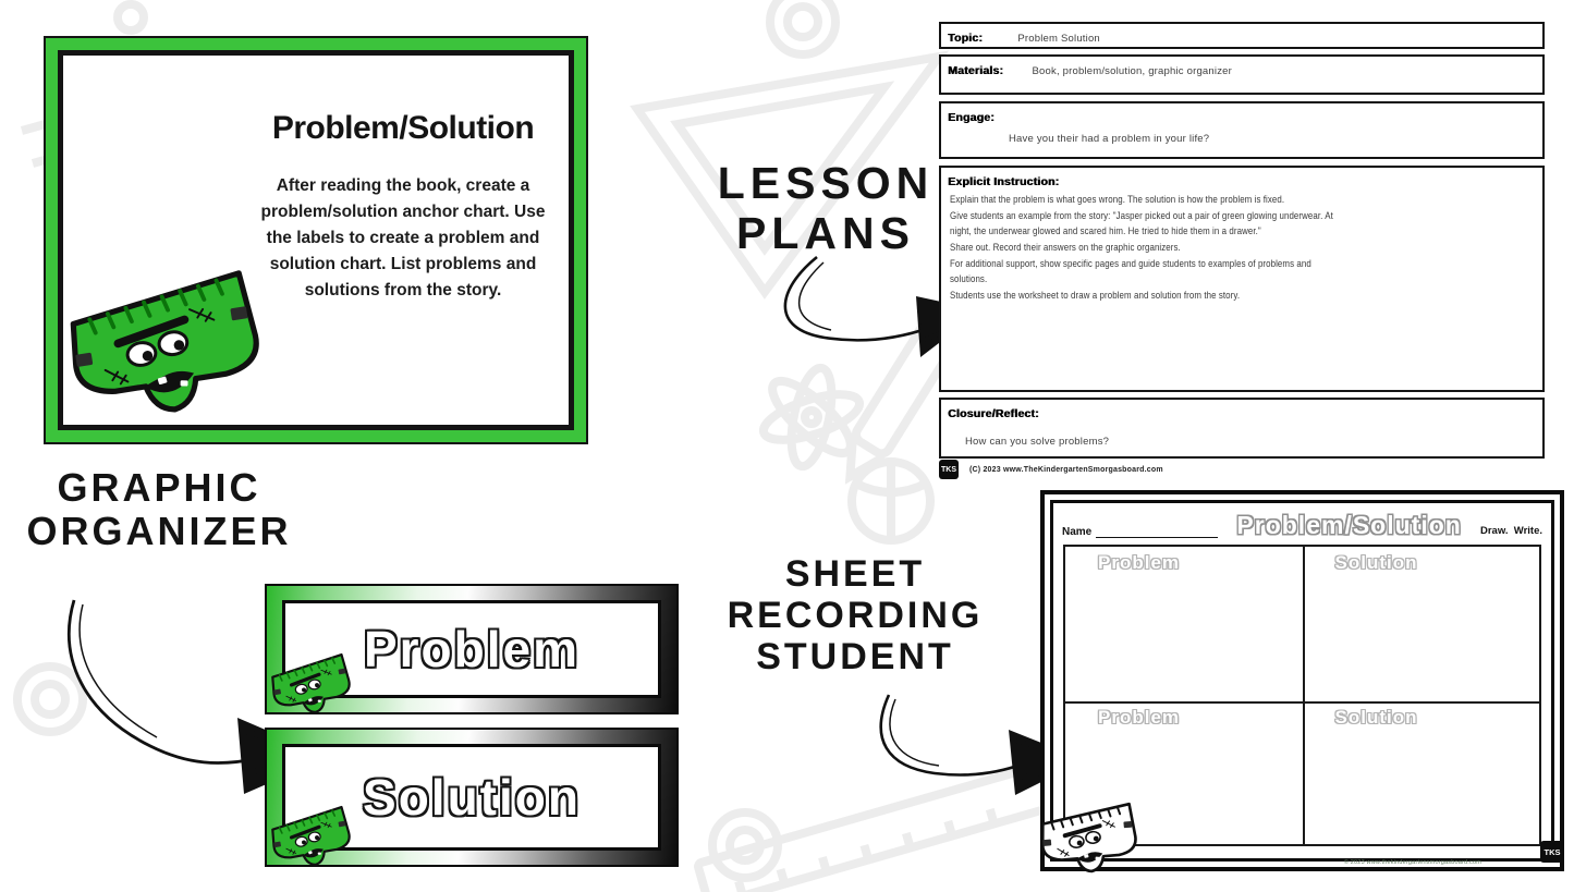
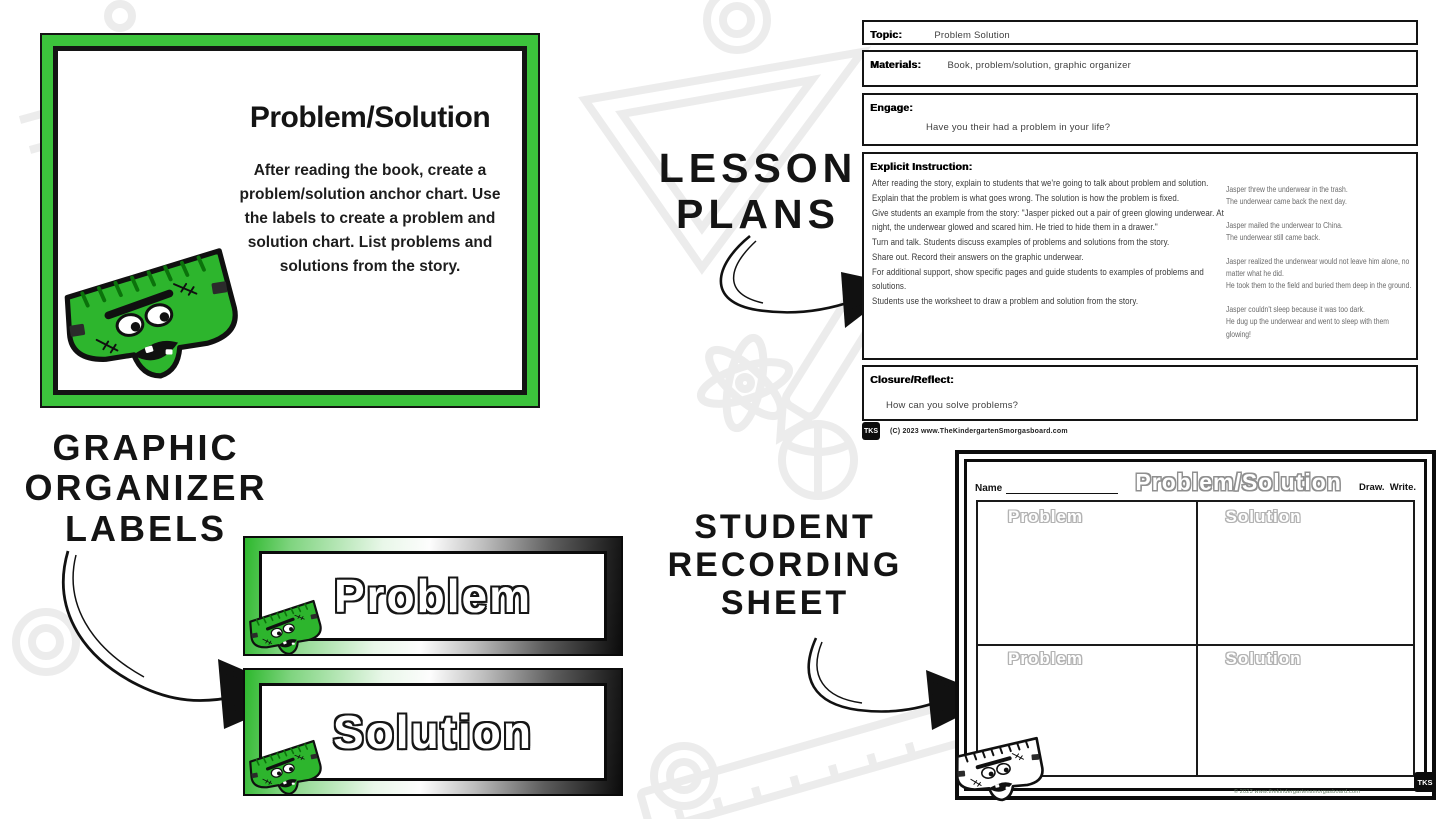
  Problem/Solution
  After reading the book, create a problem/solution anchor chart. Use the labels to create a problem and solution chart. List problems and solutions from the story.
  LESSON
  PLANS
  Topic: Problem Solution
  Materials: Book, problem/solution, graphic organizer
  Engage:
  Have you their had a problem in your life?
  Explicit Instruction:
+ After reading the story, explain to students that we're going to talk about problem and solution.
  Explain that the problem is what goes wrong. The solution is how the problem is fixed.
  Give students an example from the story: "Jasper picked out a pair of green glowing underwear. At night, the underwear glowed and scared him. He tried to hide them in a drawer."
+ Turn and talk. Students discuss examples of problems and solutions from the story.
- Share out. Record their answers on the graphic organizers.
+ Share out. Record their answers on the graphic underwear.
  For additional support, show specific pages and guide students to examples of problems and solutions.
  Students use the worksheet to draw a problem and solution from the story.
+ Jasper threw the underwear in the trash.
+ The underwear came back the next day.
+ Jasper mailed the underwear to China.
+ The underwear still came back.
+ Jasper realized the underwear would not leave him alone, no matter what he did.
+ He took them to the field and buried them deep in the ground.
+ Jasper couldn't sleep because it was too dark.
+ He dug up the underwear and went to sleep with them glowing!
  Closure/Reflect:
  How can you solve problems?
  GRAPHIC
  ORGANIZER
+ LABELS
  Problem
  Solution
- SHEET
+ STUDENT
  RECORDING
- STUDENT
+ SHEET
  Name
  Problem/Solution
  Draw. Write.
  Problem
  Solution
  Problem
  Solution
  TKS
